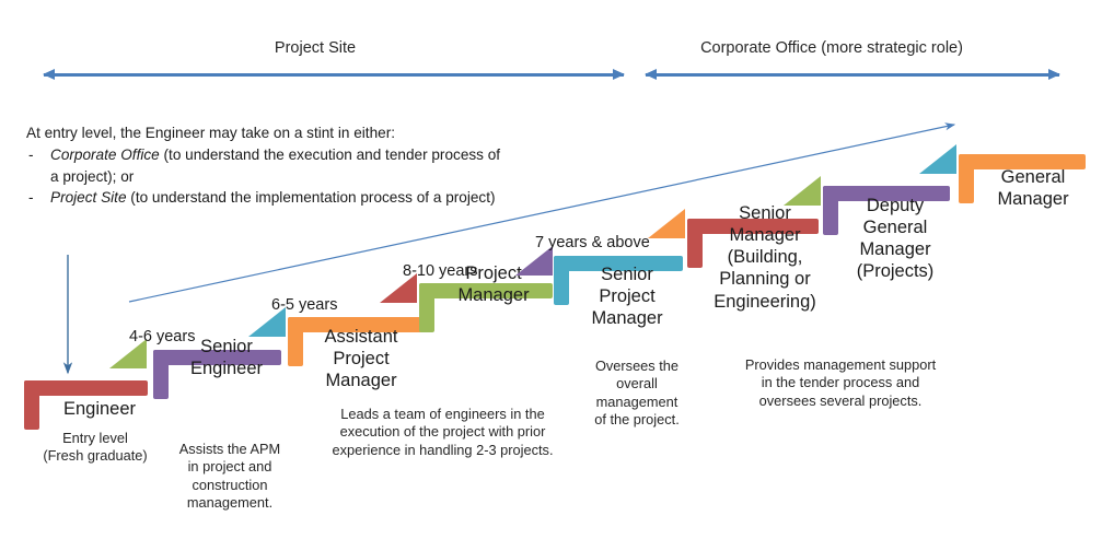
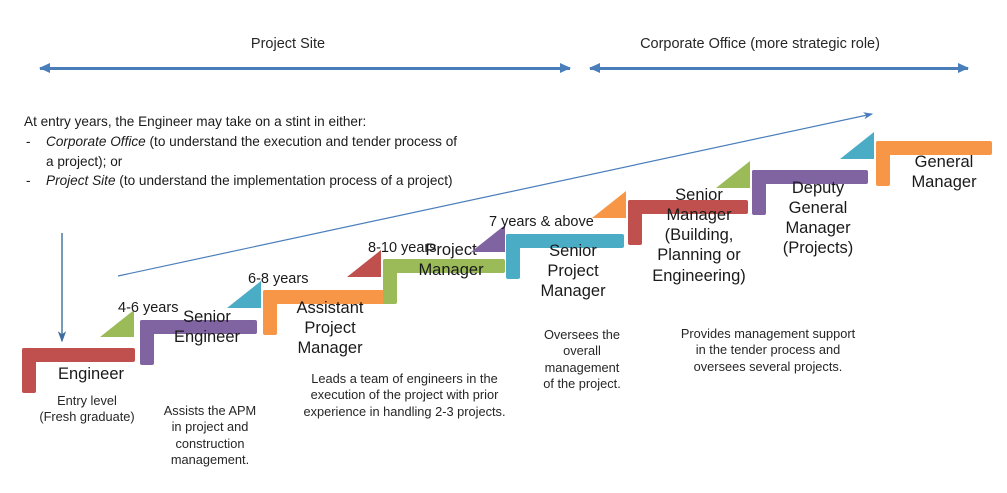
  Project Site
  Corporate Office (more strategic role)
- At entry level, the Engineer may take on a stint in either:
+ At entry years, the Engineer may take on a stint in either:
  -
  Corporate Office (to understand the execution and tender process of a project); or
  -
  Project Site (to understand the implementation process of a project)
  Engineer
  Entry level
  (Fresh graduate)
  4-6 years
  Senior
  Engineer
  Assists the APM
  in project and
  construction
  management.
- 6-5 years
+ 6-8 years
  Assistant
  Project
  Manager
  Leads a team of engineers in the
  execution of the project with prior
  experience in handling 2-3 projects.
  8-10 years
  Project
  Manager
  7 years & above
  Senior
  Project
  Manager
  Oversees the
  overall
  management
  of the project.
  Senior
  Manager
  (Building,
  Planning or
  Engineering)
  Provides management support
  in the tender process and
  oversees several projects.
  Deputy
  General
  Manager
  (Projects)
  General
  Manager
